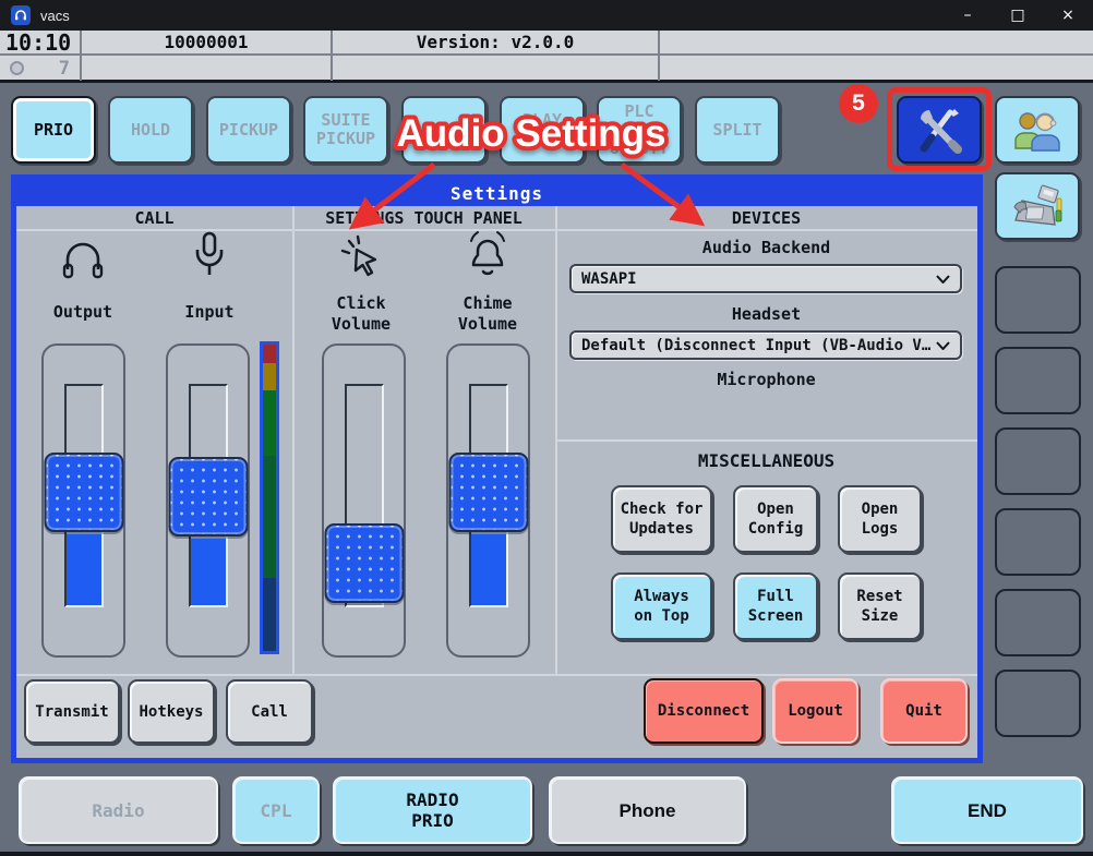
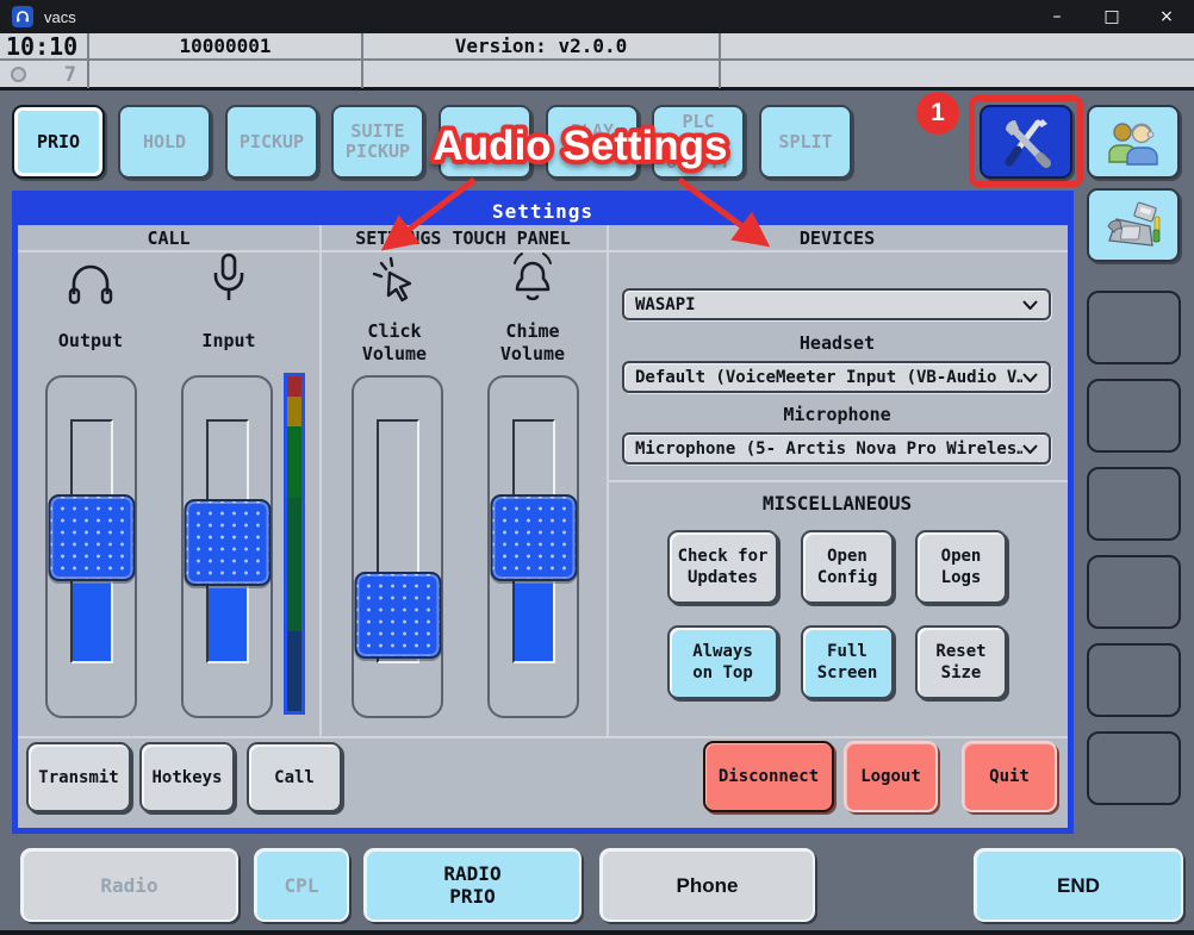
  vacs
  –
  □
  ×
  10:10
  7
  10000001
  Version: v2.0.0
  PRIO
  HOLD
  PICKUP
  SUITE
  PICKUP
  PLAY
  BACK
  PLC
  LSP
  on/off
  SPLIT
  Settings
  CALL
  SETINGS TOUCH PANEL
  DEVICES
  Output
  Input
  Click
  Volume
  Chime
  Volume
- Audio Backend
  WASAPI
  Headset
- Default (Disconnect Input (VB-Audio V…
+ Default (VoiceMeeter Input (VB-Audio V…
  Microphone
+ Microphone (5- Arctis Nova Pro Wireles…
  MISCELLANEOUS
  Check for
  Updates
  Open
  Config
  Open
  Logs
  Always
  on Top
  Full
  Screen
  Reset
  Size
  Transmit
  Hotkeys
  Call
  Disconnect
  Logout
  Quit
  Radio
  CPL
  RADIO
  PRIO
  Phone
  END
- 5
+ 1
  Audio Settings
